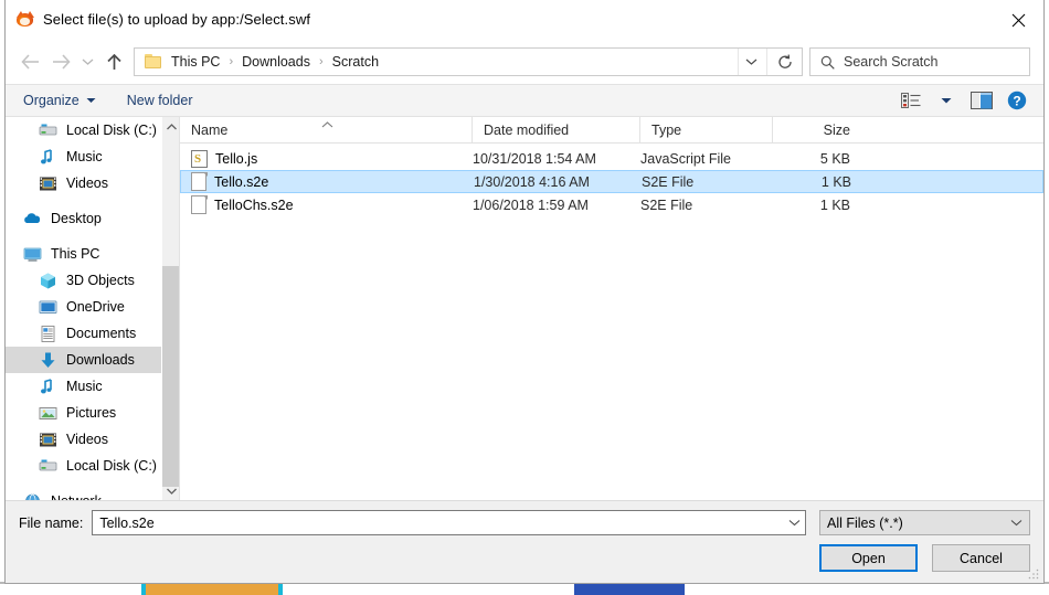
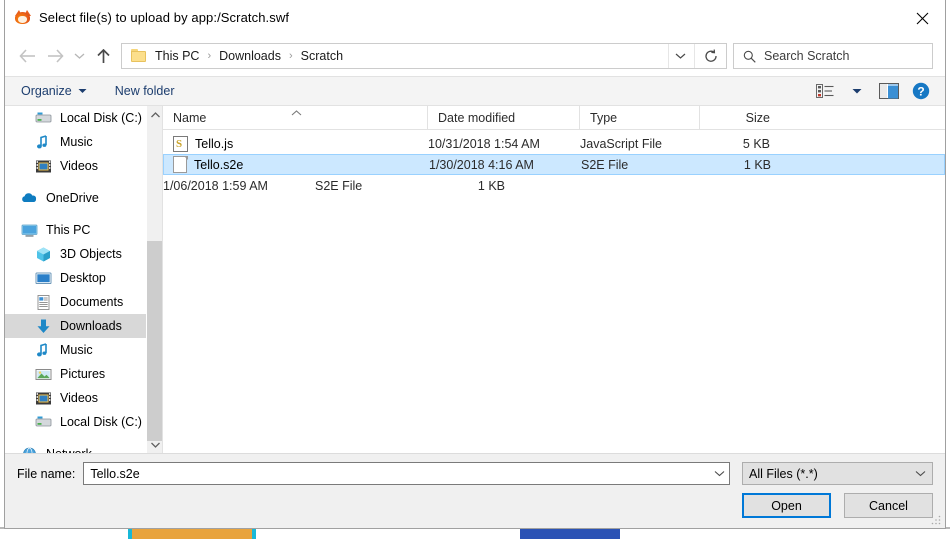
- Select file(s) to upload by app:/Select.swf
+ Select file(s) to upload by app:/Scratch.swf
  This PC
  ›
  Downloads
  ›
  Scratch
  Search Scratch
  Organize
  New folder
  ?
  Local Disk (C:)
  Music
  Videos
- Desktop
+ OneDrive
  This PC
  3D Objects
- OneDrive
+ Desktop
  Documents
  Downloads
  Music
  Pictures
  Videos
  Local Disk (C:)
  Name
  Date modified
  Type
  Size
  S
  Tello.js
  10/31/2018 1:54 AM
  JavaScript File
  5 KB
  Tello.s2e
  1/30/2018 4:16 AM
  S2E File
  1 KB
- TelloChs.s2e
  1/06/2018 1:59 AM
  S2E File
  1 KB
  File name:
  Tello.s2e
  All Files (*.*)
  Open
  Cancel
